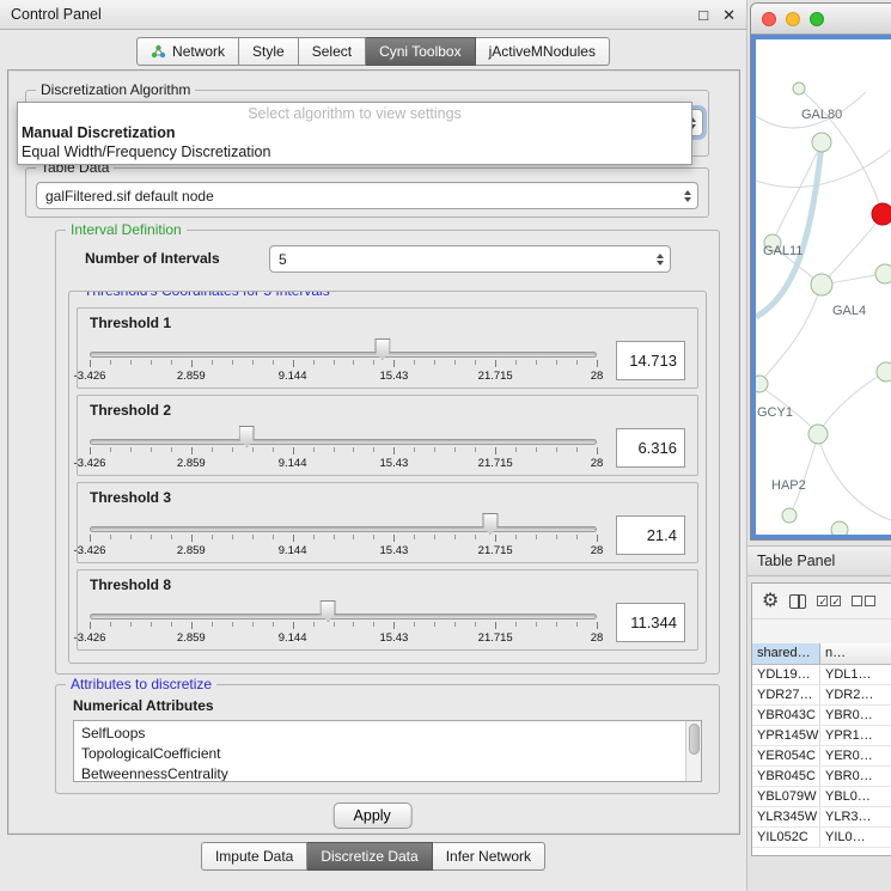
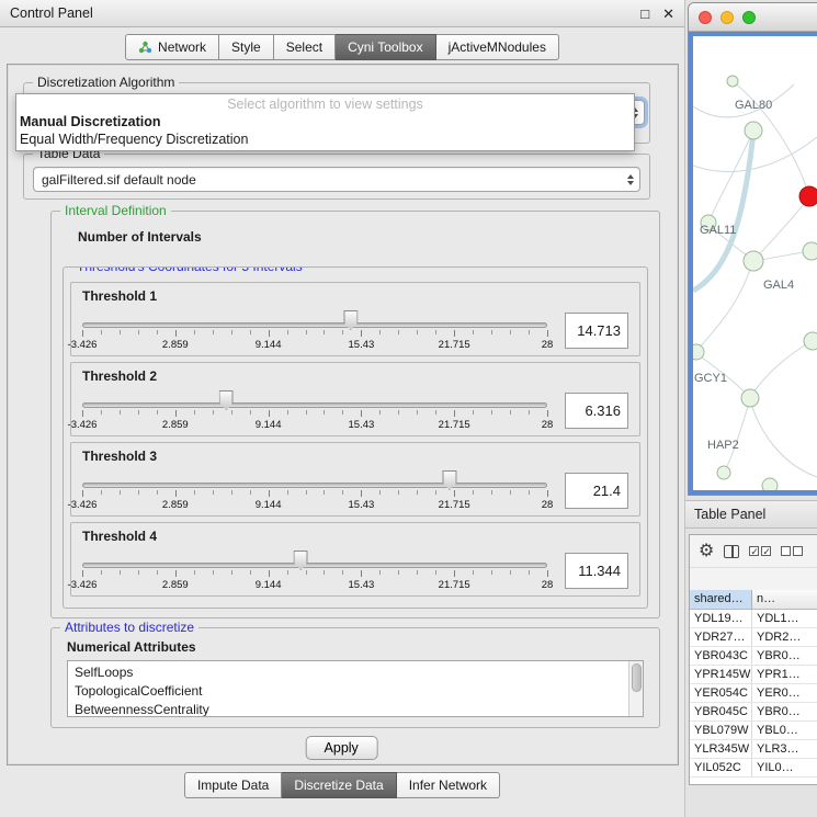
  Control Panel
  □
  ✕
  Network
  Style
  Select
  Cyni Toolbox
  jActiveMNodules
  Discretization Algorithm
  Select algorithm to view settings
  Manual Discretization
  Equal Width/Frequency Discretization
  Table Data
  galFiltered.sif default node
  Interval Definition
  Number of Intervals
- 5
  Threshold 1
  -3.426
  2.859
  9.144
  15.43
  21.715
  28
  14.713
  Threshold 2
  -3.426
  2.859
  9.144
  15.43
  21.715
  28
  6.316
  Threshold 3
  -3.426
  2.859
  9.144
  15.43
  21.715
  28
  21.4
- Threshold 8
+ Threshold 4
  -3.426
  2.859
  9.144
  15.43
  21.715
  28
  11.344
  Attributes to discretize
  Numerical Attributes
  SelfLoops
  TopologicalCoefficient
  BetweennessCentrality
  Apply
  Impute Data
  Discretize Data
  Infer Network
  GAL80
  GAL11
  GAL4
  GCY1
  HAP2
  Table Panel
  ⚙
  ✓
  ✓
  shared…
  n…
  YDL19…
  YDL1…
  YDR27…
  YDR2…
  YBR043C
  YBR0…
  YPR145W
  YPR1…
  YER054C
  YER0…
  YBR045C
  YBR0…
  YBL079W
  YBL0…
  YLR345W
  YLR3…
  YIL052C
  YIL0…
